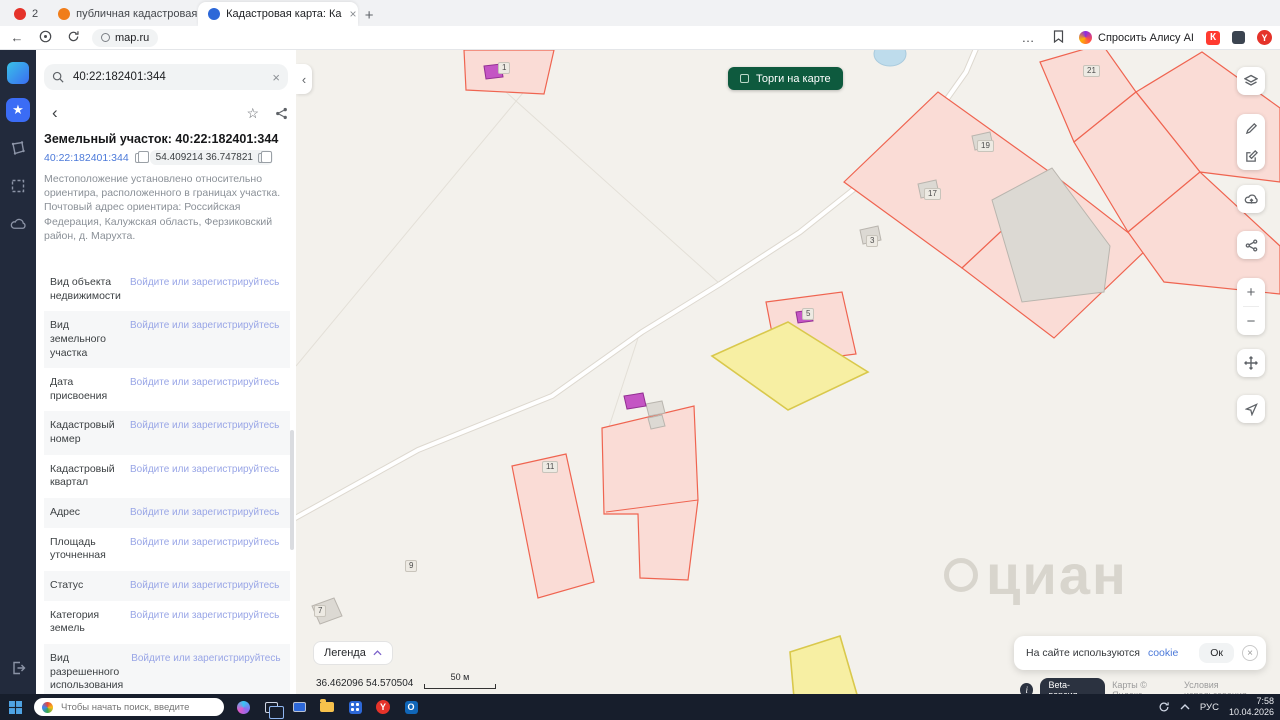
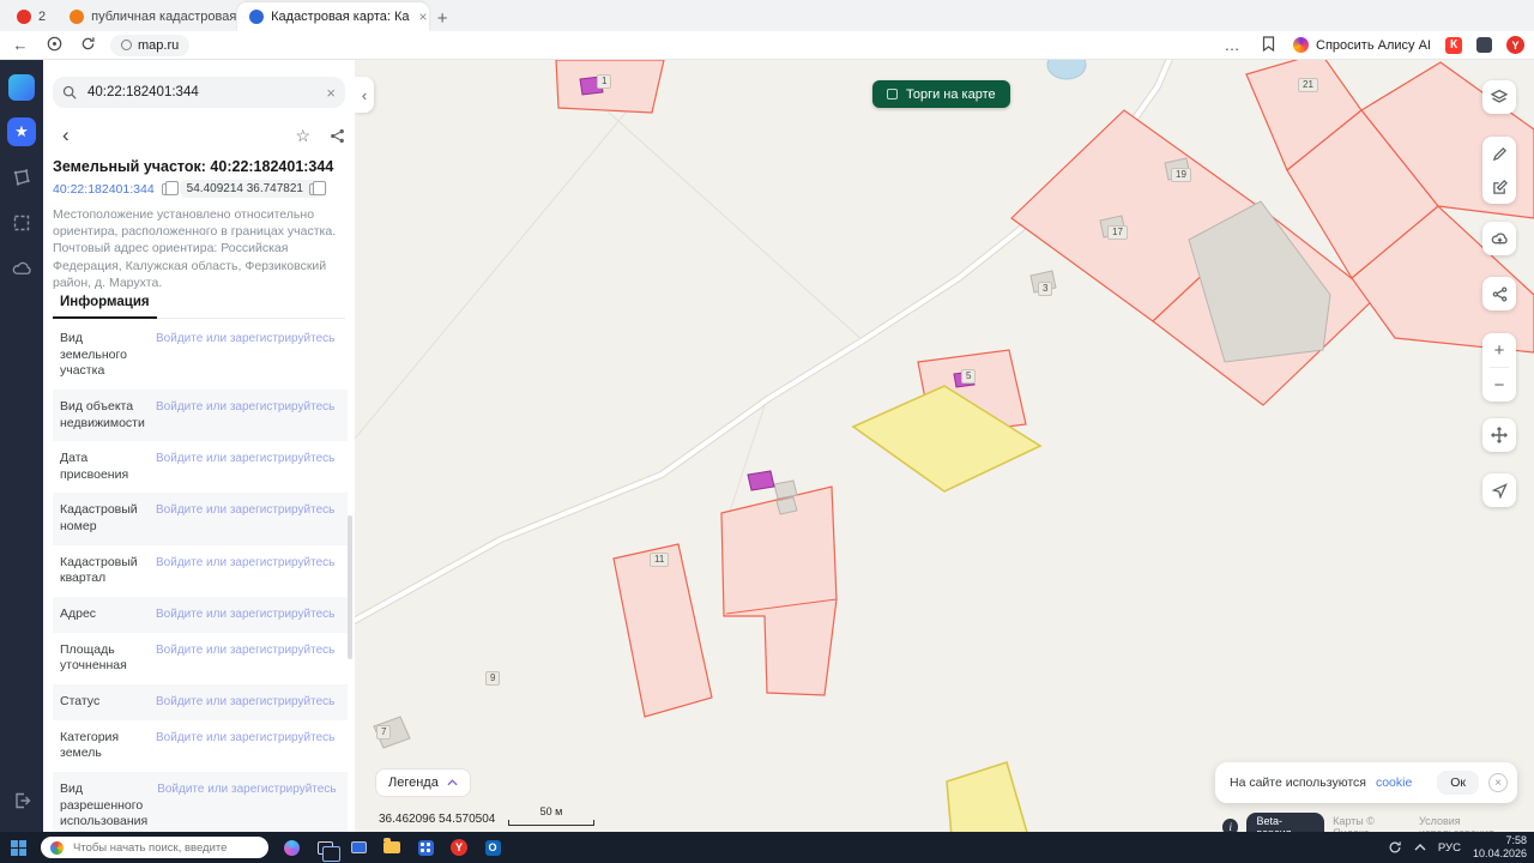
  2
  публичная кадастровая
  Кадастровая карта: Ка
  ×
  +
  ←
  map.ru
  …
  Спросить Алису AI
  К
  Y
  ★
  40:22:182401:344
  ×
  ‹
  ☆
  Земельный участок: 40:22:182401:344
  40:22:182401:344
  54.409214 36.747821
  Местоположение установлено относительно ориентира, расположенного в границах участка. Почтовый адрес ориентира: Российская Федерация, Калужская область, Ферзиковский район, д. Марухта.
+ Информация
- Вид объекта недвижимости
+ Вид земельного участка
  Войдите или зарегистрируйтесь
- Вид земельного участка
+ Вид объекта недвижимости
  Войдите или зарегистрируйтесь
  Дата присвоения
  Войдите или зарегистрируйтесь
  Кадастровый номер
  Войдите или зарегистрируйтесь
  Кадастровый квартал
  Войдите или зарегистрируйтесь
  Адрес
  Войдите или зарегистрируйтесь
  Площадь уточненная
  Войдите или зарегистрируйтесь
  Статус
  Войдите или зарегистрируйтесь
  Категория земель
  Войдите или зарегистрируйтесь
  Вид разрешенного использования
  Войдите или зарегистрируйтесь
  1
  21
  19
  17
  3
  5
  11
  9
  7
  ‹
  Торги на карте
- циан
  +
  −
  Легенда
  36.462096 54.570504
  50 м
  На сайте используются
  cookie
  Ок
  ×
  i
  Чтобы начать поиск, введите
  Y
  O
  РУС
  7:58
  10.04.2026
